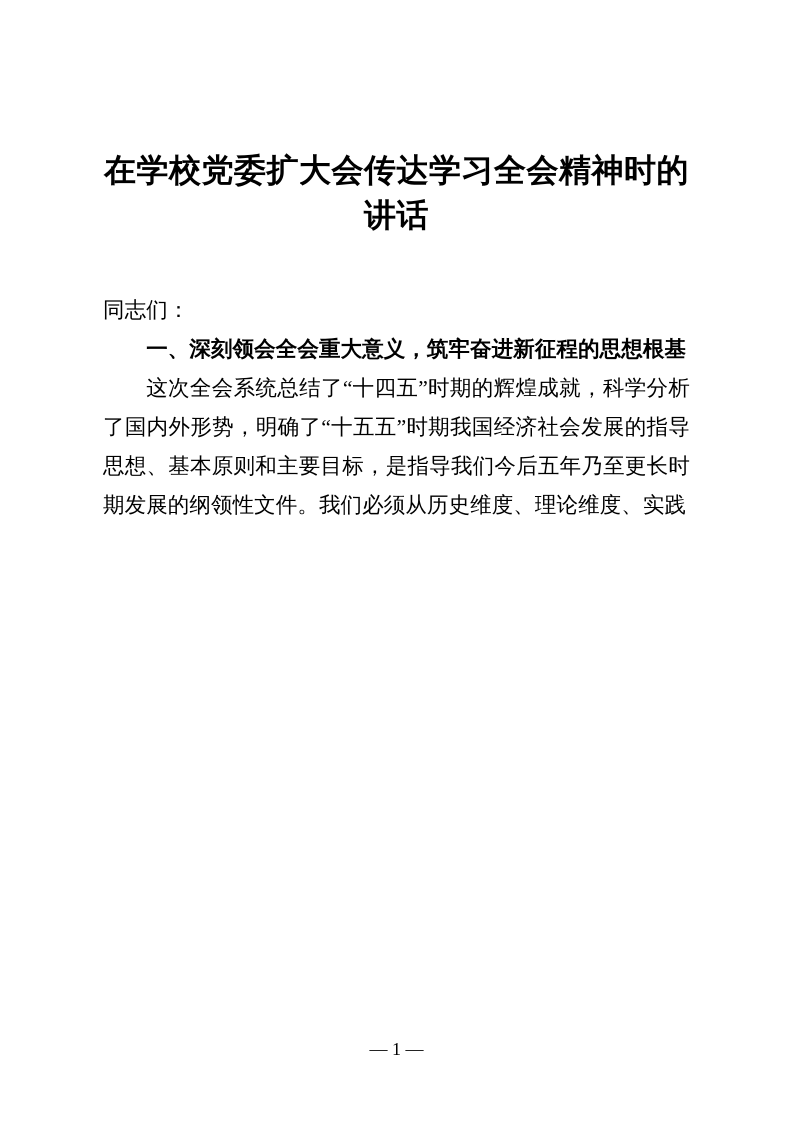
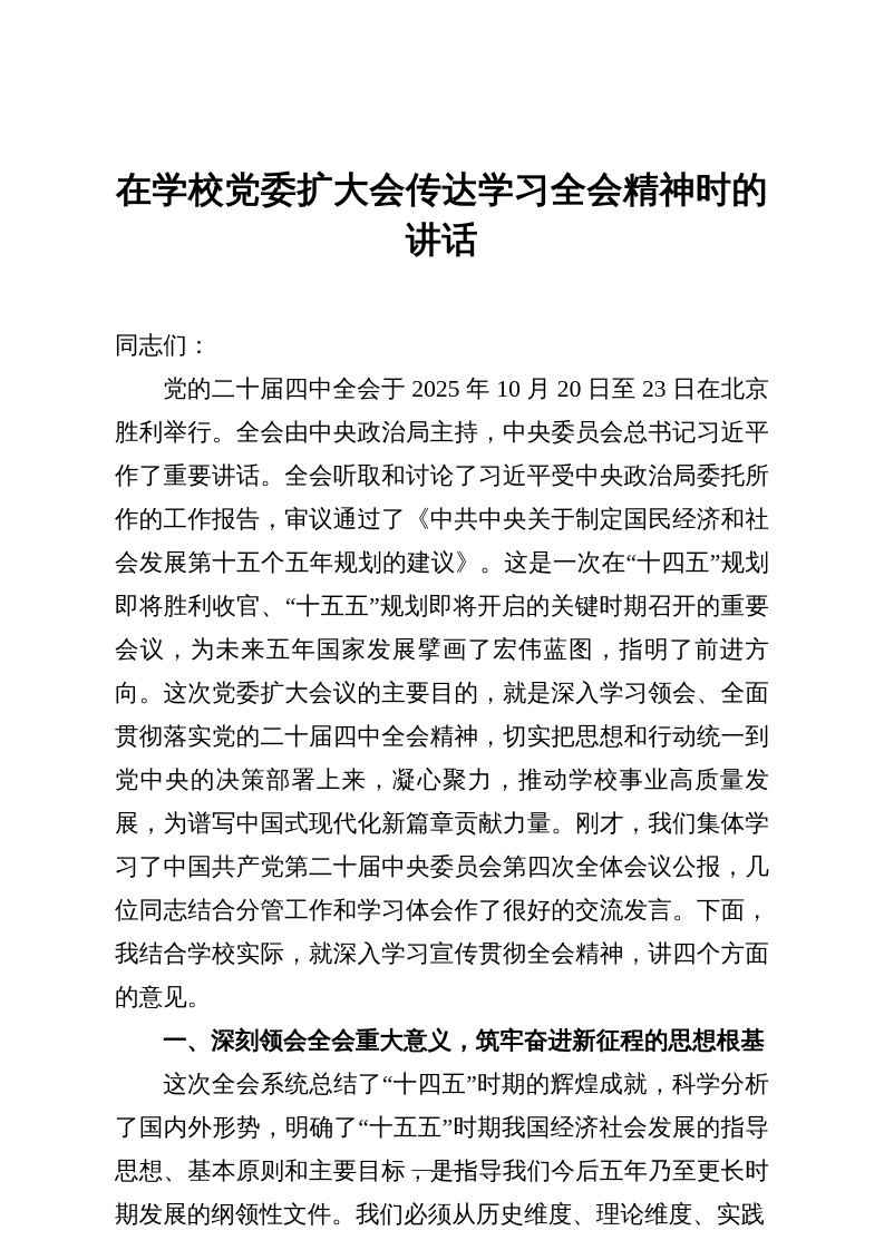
  在学校党委扩大会传达学习全会精神时的讲话
  同志们：
+ 党的二十届四中全会于 2025 年 10 月 20 日至 23 日在北京胜利举行。全会由中央政治局主持，中央委员会总书记习近平作了重要讲话。全会听取和讨论了习近平受中央政治局委托所作的工作报告，审议通过了《中共中央关于制定国民经济和社会发展第十五个五年规划的建议》。这是一次在“十四五”规划即将胜利收官、“十五五”规划即将开启的关键时期召开的重要会议，为未来五年国家发展擘画了宏伟蓝图，指明了前进方向。这次党委扩大会议的主要目的，就是深入学习领会、全面贯彻落实党的二十届四中全会精神，切实把思想和行动统一到党中央的决策部署上来，凝心聚力，推动学校事业高质量发展，为谱写中国式现代化新篇章贡献力量。刚才，我们集体学习了中国共产党第二十届中央委员会第四次全体会议公报，几位同志结合分管工作和学习体会作了很好的交流发言。下面，我结合学校实际，就深入学习宣传贯彻全会精神，讲四个方面的意见。
  一、深刻领会全会重大意义，筑牢奋进新征程的思想根基
  这次全会系统总结了“十四五”时期的辉煌成就，科学分析了国内外形势，明确了“十五五”时期我国经济社会发展的指导思想、基本原则和主要目标，是指导我们今后五年乃至更长时期发展的纲领性文件。我们必须从历史维度、理论维度、实践
  — 1 —
